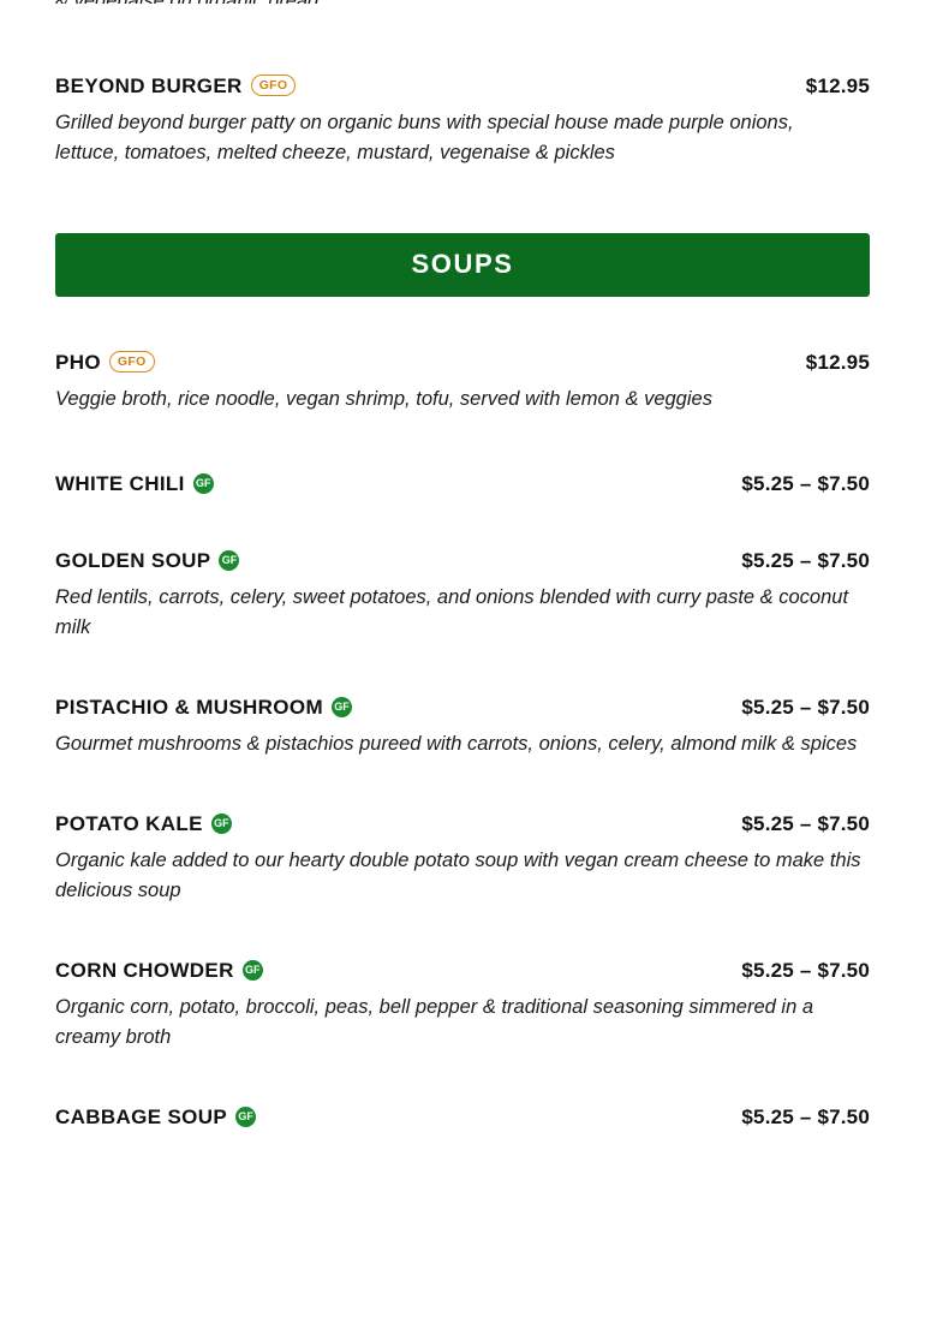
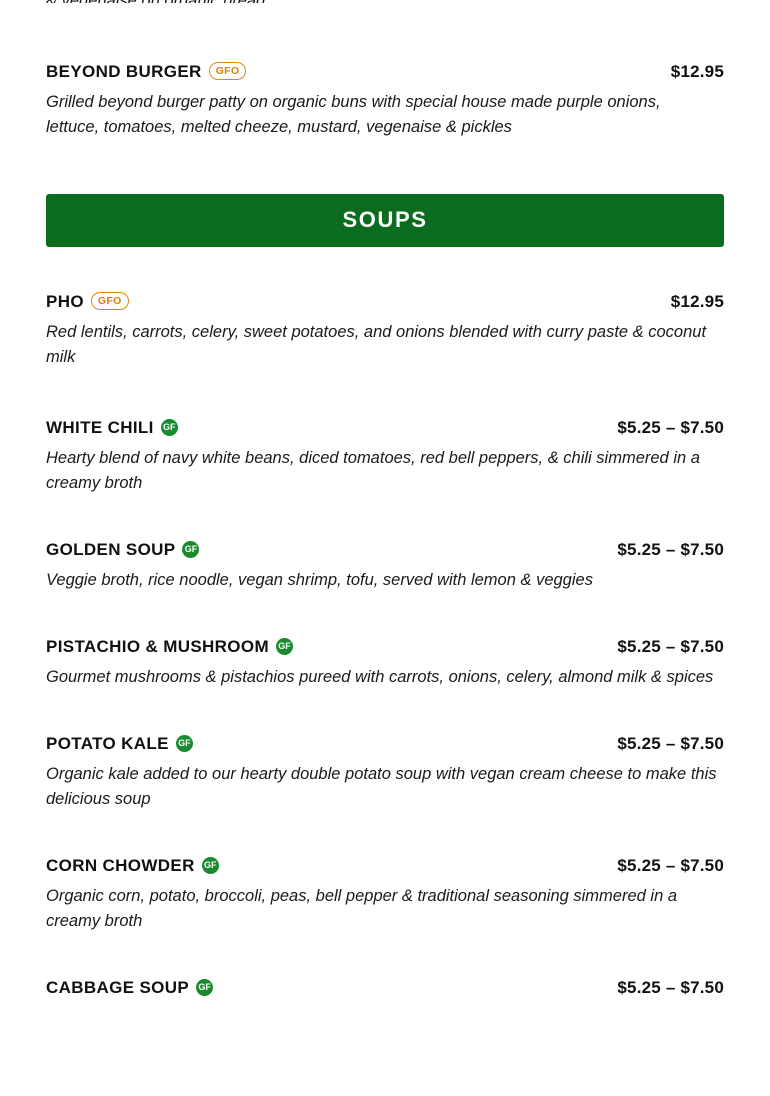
  & vegenaise on organic bread
  BEYOND BURGER
  GFO
  $12.95
  Grilled beyond burger patty on organic buns with special house made purple onions, lettuce, tomatoes, melted cheeze, mustard, vegenaise & pickles
  SOUPS
  PHO
  GFO
  $12.95
- Veggie broth, rice noodle, vegan shrimp, tofu, served with lemon & veggies
+ Red lentils, carrots, celery, sweet potatoes, and onions blended with curry paste & coconut milk
  WHITE CHILI
  GF
  $5.25 – $7.50
+ Hearty blend of navy white beans, diced tomatoes, red bell peppers, & chili simmered in a creamy broth
  GOLDEN SOUP
  GF
  $5.25 – $7.50
- Red lentils, carrots, celery, sweet potatoes, and onions blended with curry paste & coconut milk
+ Veggie broth, rice noodle, vegan shrimp, tofu, served with lemon & veggies
  PISTACHIO & MUSHROOM
  GF
  $5.25 – $7.50
  Gourmet mushrooms & pistachios pureed with carrots, onions, celery, almond milk & spices
  POTATO KALE
  GF
  $5.25 – $7.50
  Organic kale added to our hearty double potato soup with vegan cream cheese to make this delicious soup
  CORN CHOWDER
  GF
  $5.25 – $7.50
  Organic corn, potato, broccoli, peas, bell pepper & traditional seasoning simmered in a creamy broth
  CABBAGE SOUP
  GF
  $5.25 – $7.50
